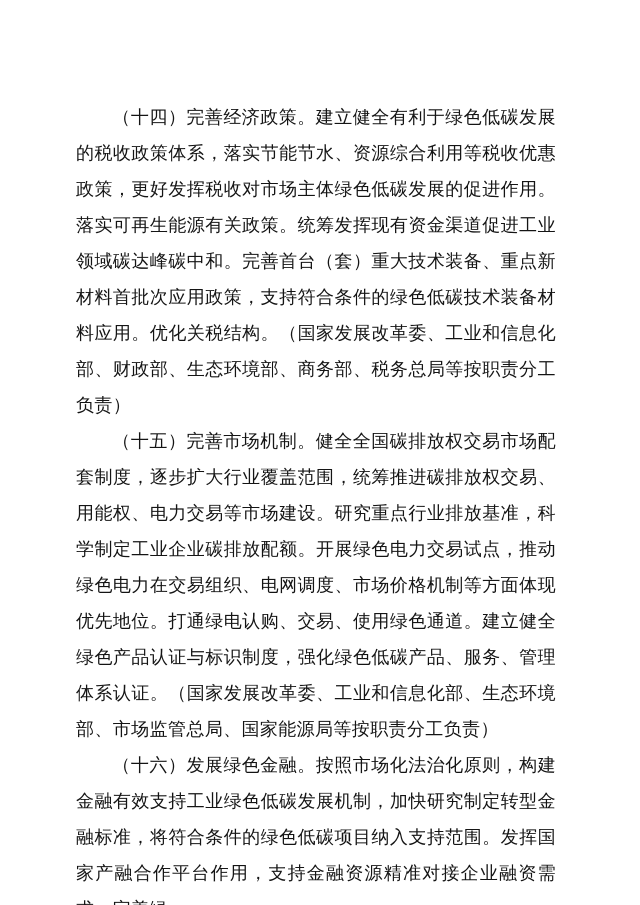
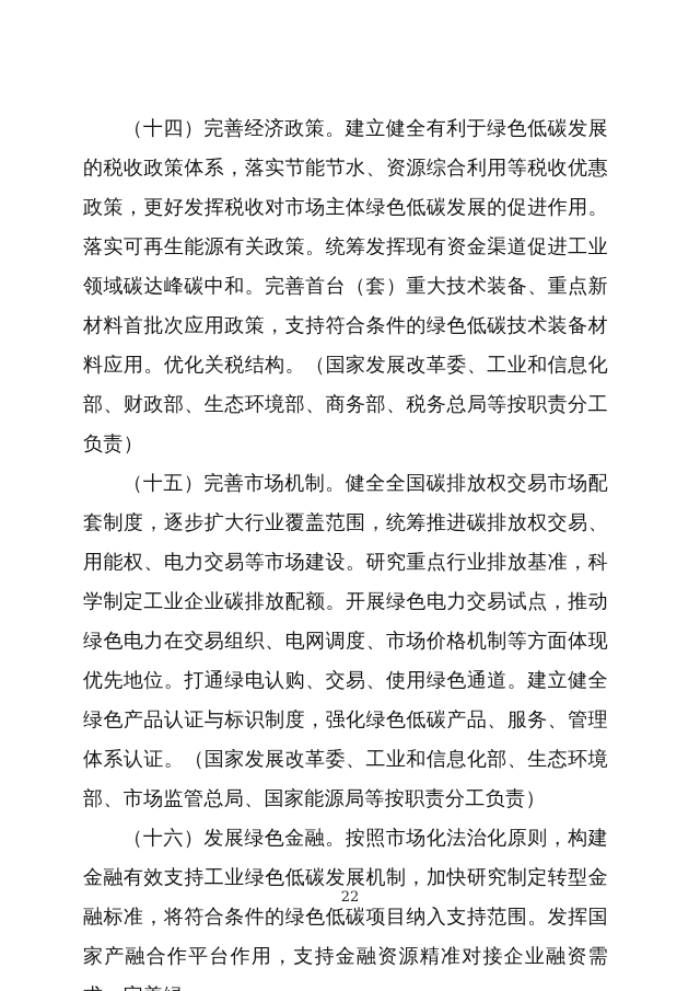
  （十四）完善经济政策。建立健全有利于绿色低碳发展的税收政策体系，落实节能节水、资源综合利用等税收优惠政策，更好发挥税收对市场主体绿色低碳发展的促进作用。落实可再生能源有关政策。统筹发挥现有资金渠道促进工业领域碳达峰碳中和。完善首台（套）重大技术装备、重点新材料首批次应用政策，支持符合条件的绿色低碳技术装备材料应用。优化关税结构。（国家发展改革委、工业和信息化部、财政部、生态环境部、商务部、税务总局等按职责分工负责）
  （十五）完善市场机制。健全全国碳排放权交易市场配套制度，逐步扩大行业覆盖范围，统筹推进碳排放权交易、用能权、电力交易等市场建设。研究重点行业排放基准，科学制定工业企业碳排放配额。开展绿色电力交易试点，推动绿色电力在交易组织、电网调度、市场价格机制等方面体现优先地位。打通绿电认购、交易、使用绿色通道。建立健全绿色产品认证与标识制度，强化绿色低碳产品、服务、管理体系认证。（国家发展改革委、工业和信息化部、生态环境部、市场监管总局、国家能源局等按职责分工负责）
  （十六）发展绿色金融。按照市场化法治化原则，构建金融有效支持工业绿色低碳发展机制，加快研究制定转型金融标准，将符合条件的绿色低碳项目纳入支持范围。发挥国家产融合作平台作用，支持金融资源精准对接企业融资需
+ 22
